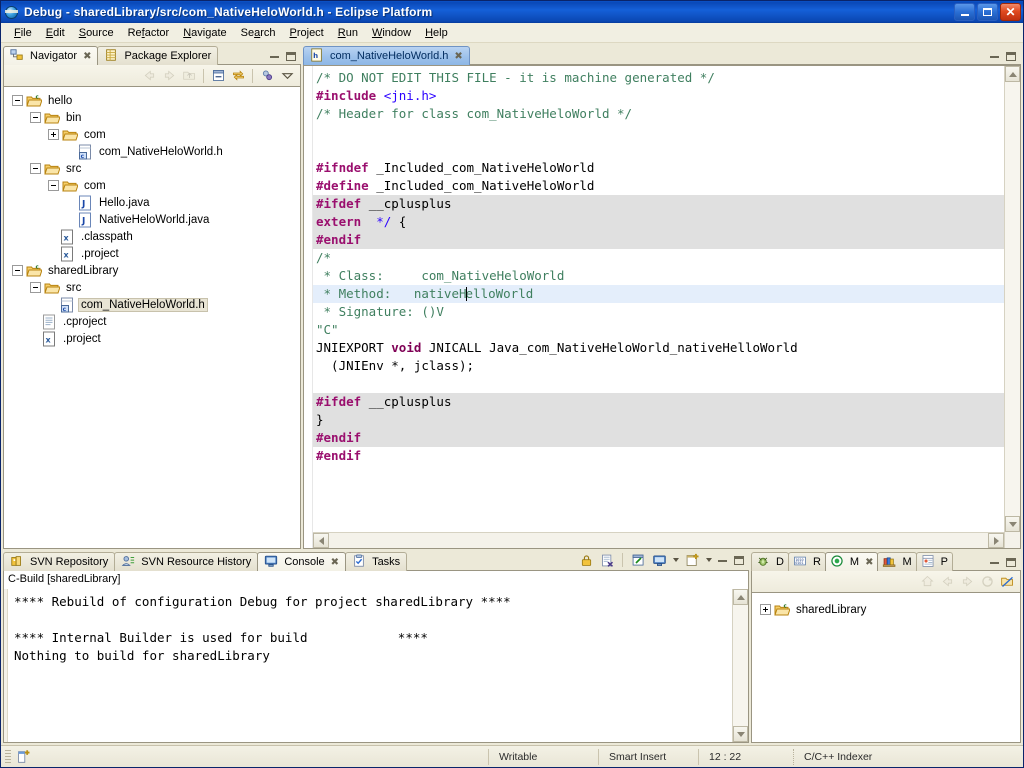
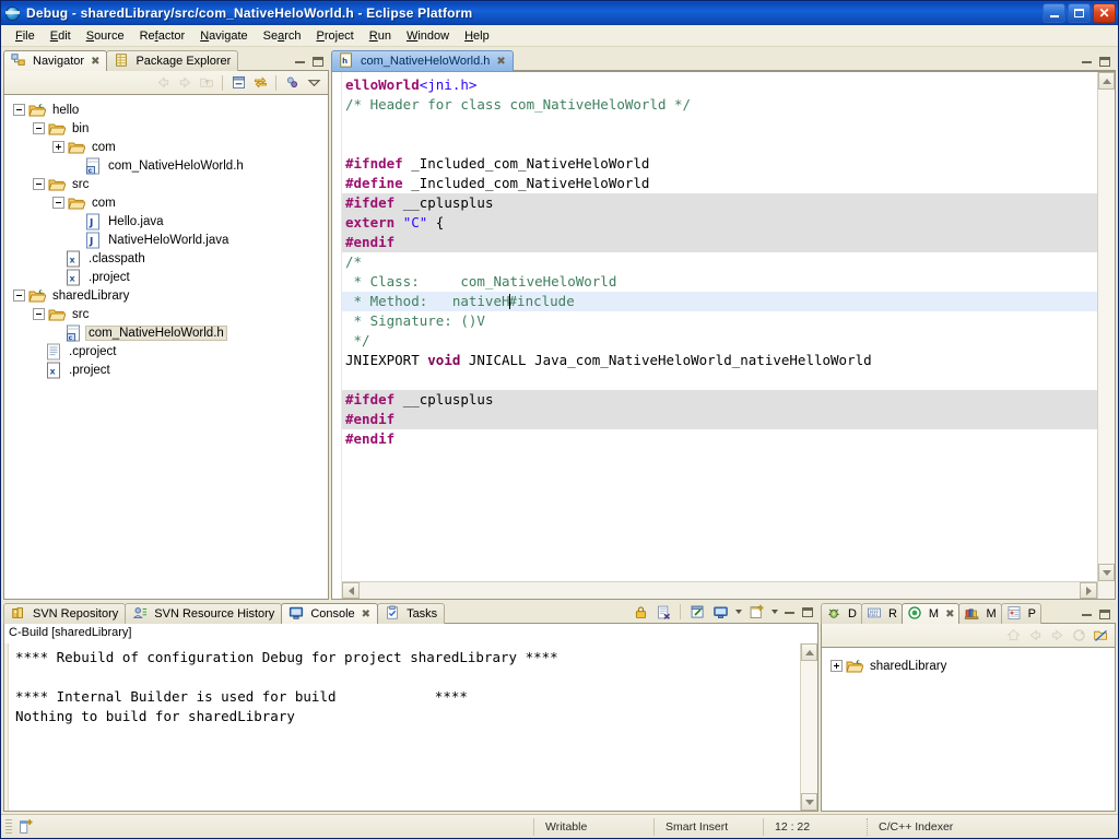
  Debug - sharedLibrary/src/com_NativeHeloWorld.h - Eclipse Platform
  ✕
  File
  Edit
  Source
  Refactor
  Navigate
  Search
  Project
  Run
  Window
  Help
  Navigator
  ✖
  Package Explorer
  hello
  bin
  com
  com_NativeHeloWorld.h
  src
  com
  J
  Hello.java
  J
  NativeHeloWorld.java
  x
  .classpath
  x
  .project
  sharedLibrary
  src
  com_NativeHeloWorld.h
  .cproject
  x
  .project
  h
  com_NativeHeloWorld.h
  ✖
- /* DO NOT EDIT THIS FILE - it is machine generated */
- #include <jni.h>
+ elloWorld<jni.h>
  /* Header for class com_NativeHeloWorld */
  #ifndef _Included_com_NativeHeloWorld
  #define _Included_com_NativeHeloWorld
  #ifdef __cplusplus
- extern */ {
+ extern "C" {
  #endif
  /*
  * Class: com_NativeHeloWorld
- * Method: nativeHelloWorld
+ * Method: nativeH#include
  * Signature: ()V
- "C"
+ */
  JNIEXPORT void JNICALL Java_com_NativeHeloWorld_nativeHelloWorld
- (JNIEnv *, jclass);
  #ifdef __cplusplus
- }
  #endif
  #endif
  SVN Repository
  SVN Resource History
  Console
  ✖
  Tasks
  C-Build [sharedLibrary]
  **** Rebuild of configuration Debug for project sharedLibrary ****
  **** Internal Builder is used for build ****
  Nothing to build for sharedLibrary
  D
  R
  M
  ✖
  M
  P
  sharedLibrary
  Writable
  Smart Insert
  12 : 22
  C/C++ Indexer
